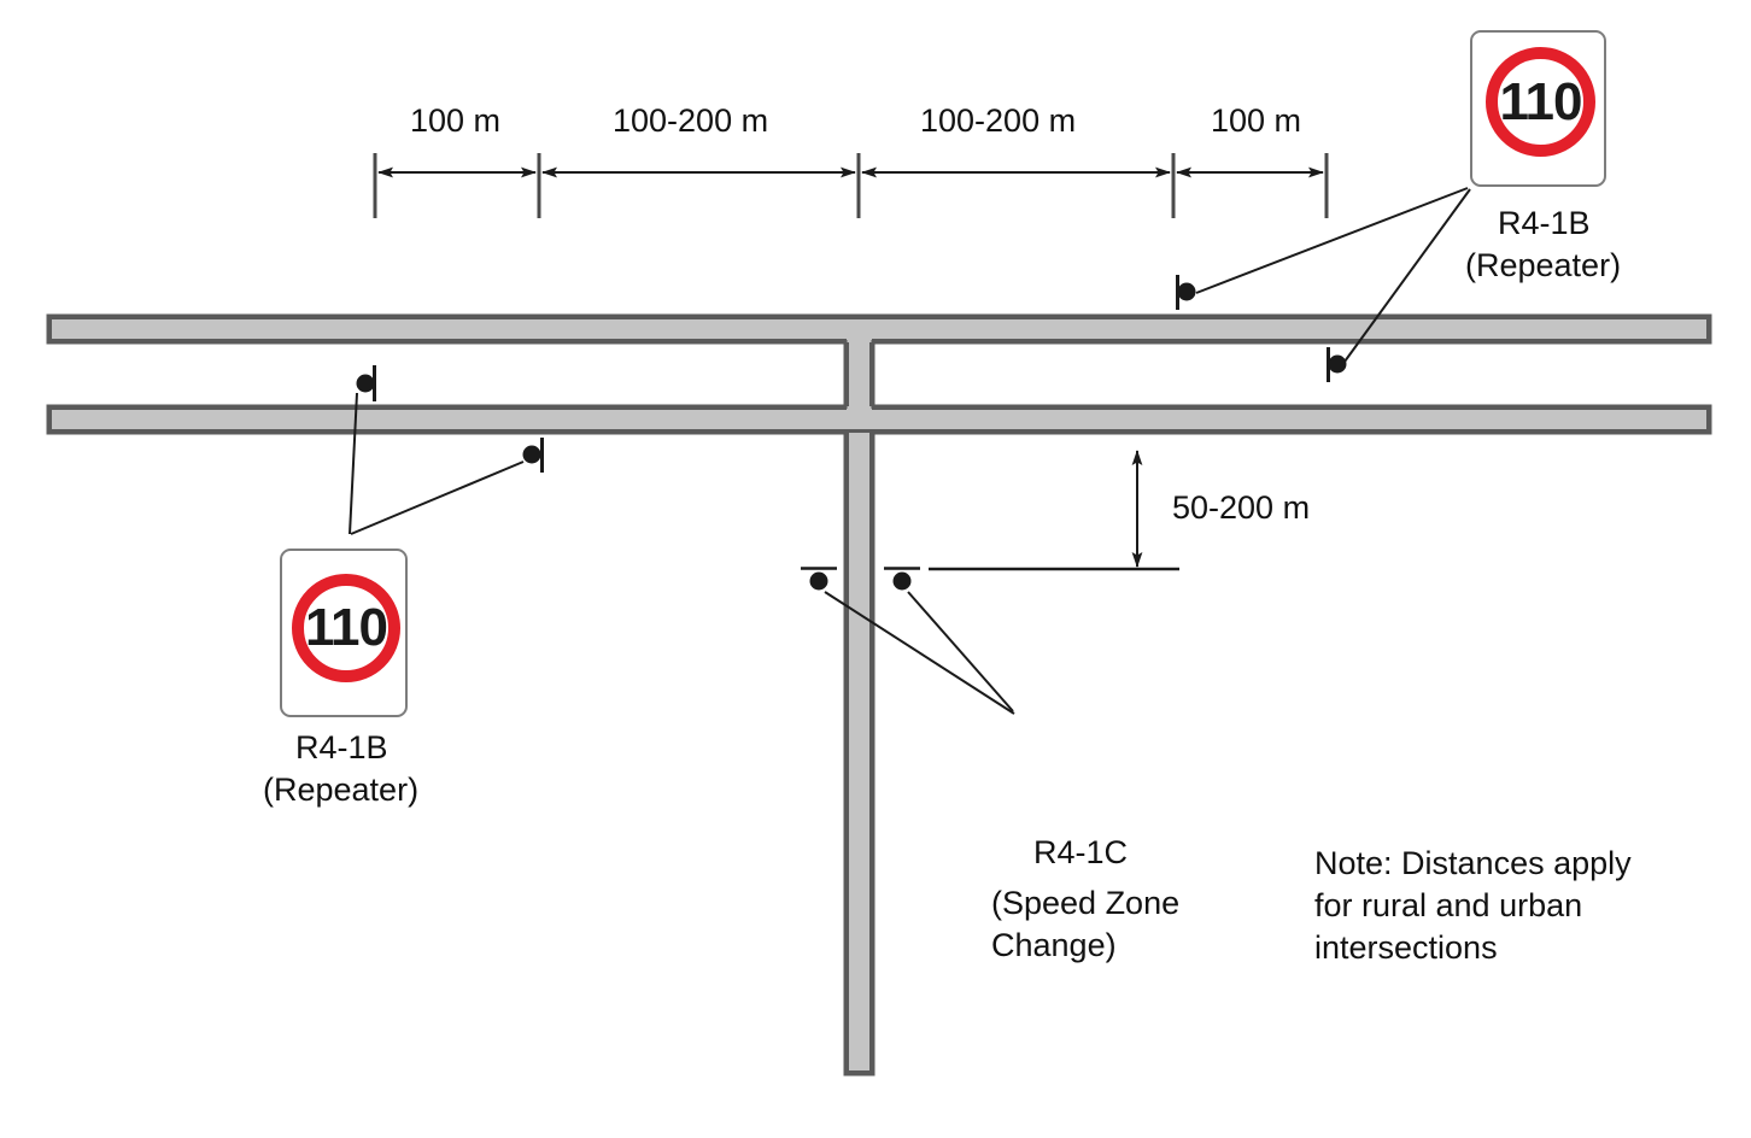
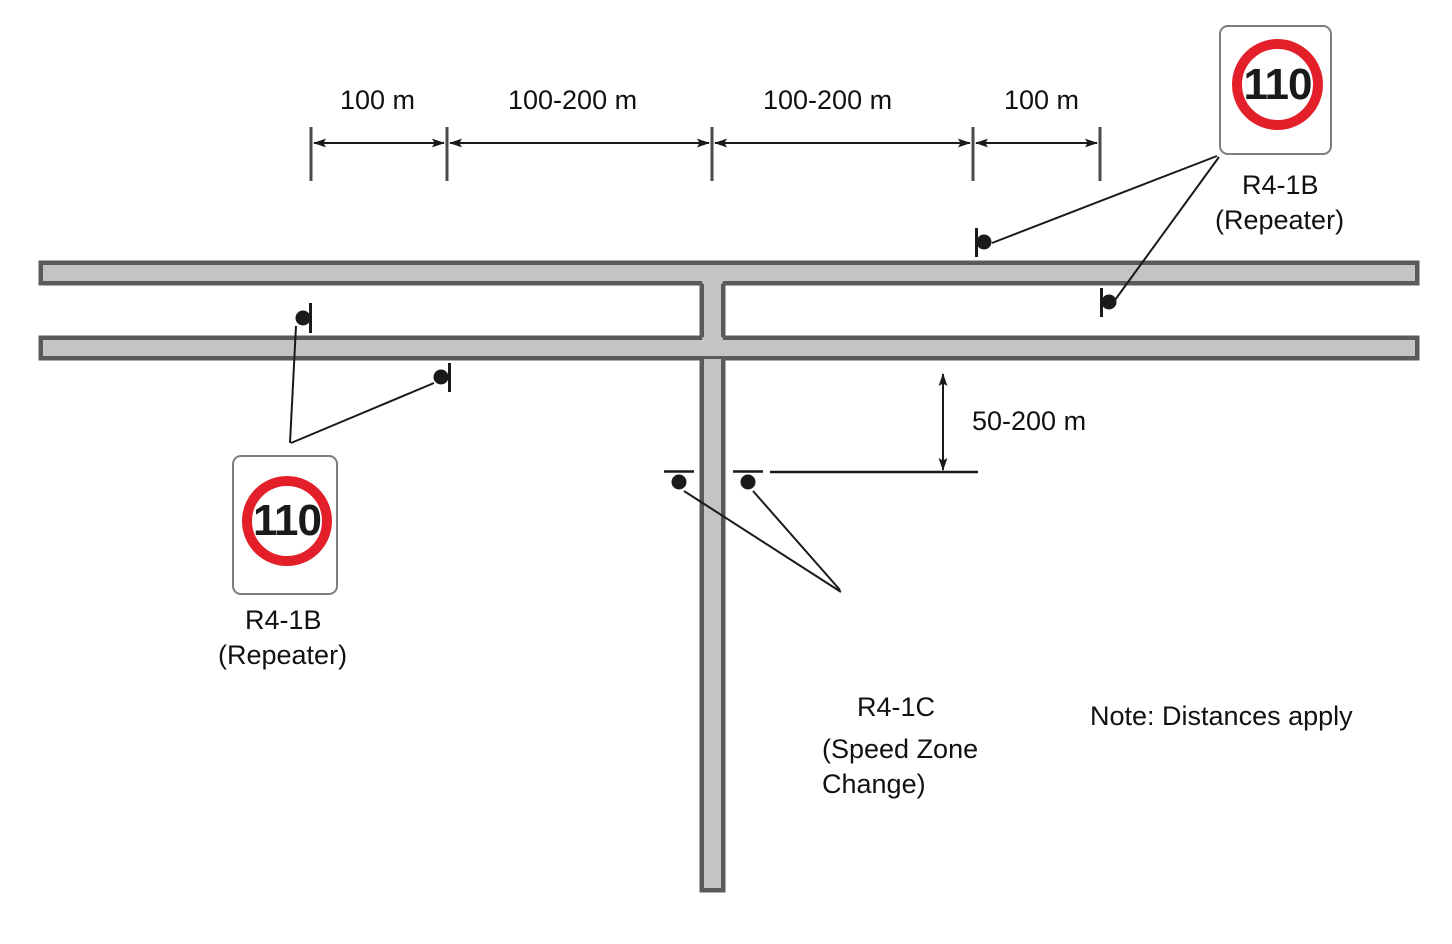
  100 m
  100-200 m
  100-200 m
  100 m
  50-200 m
  110
  R4-1B
  (Repeater)
  110
  R4-1B
  (Repeater)
  R4-1C
  (Speed Zone
  Change)
  Note: Distances apply
- for rural and urban
- intersections
